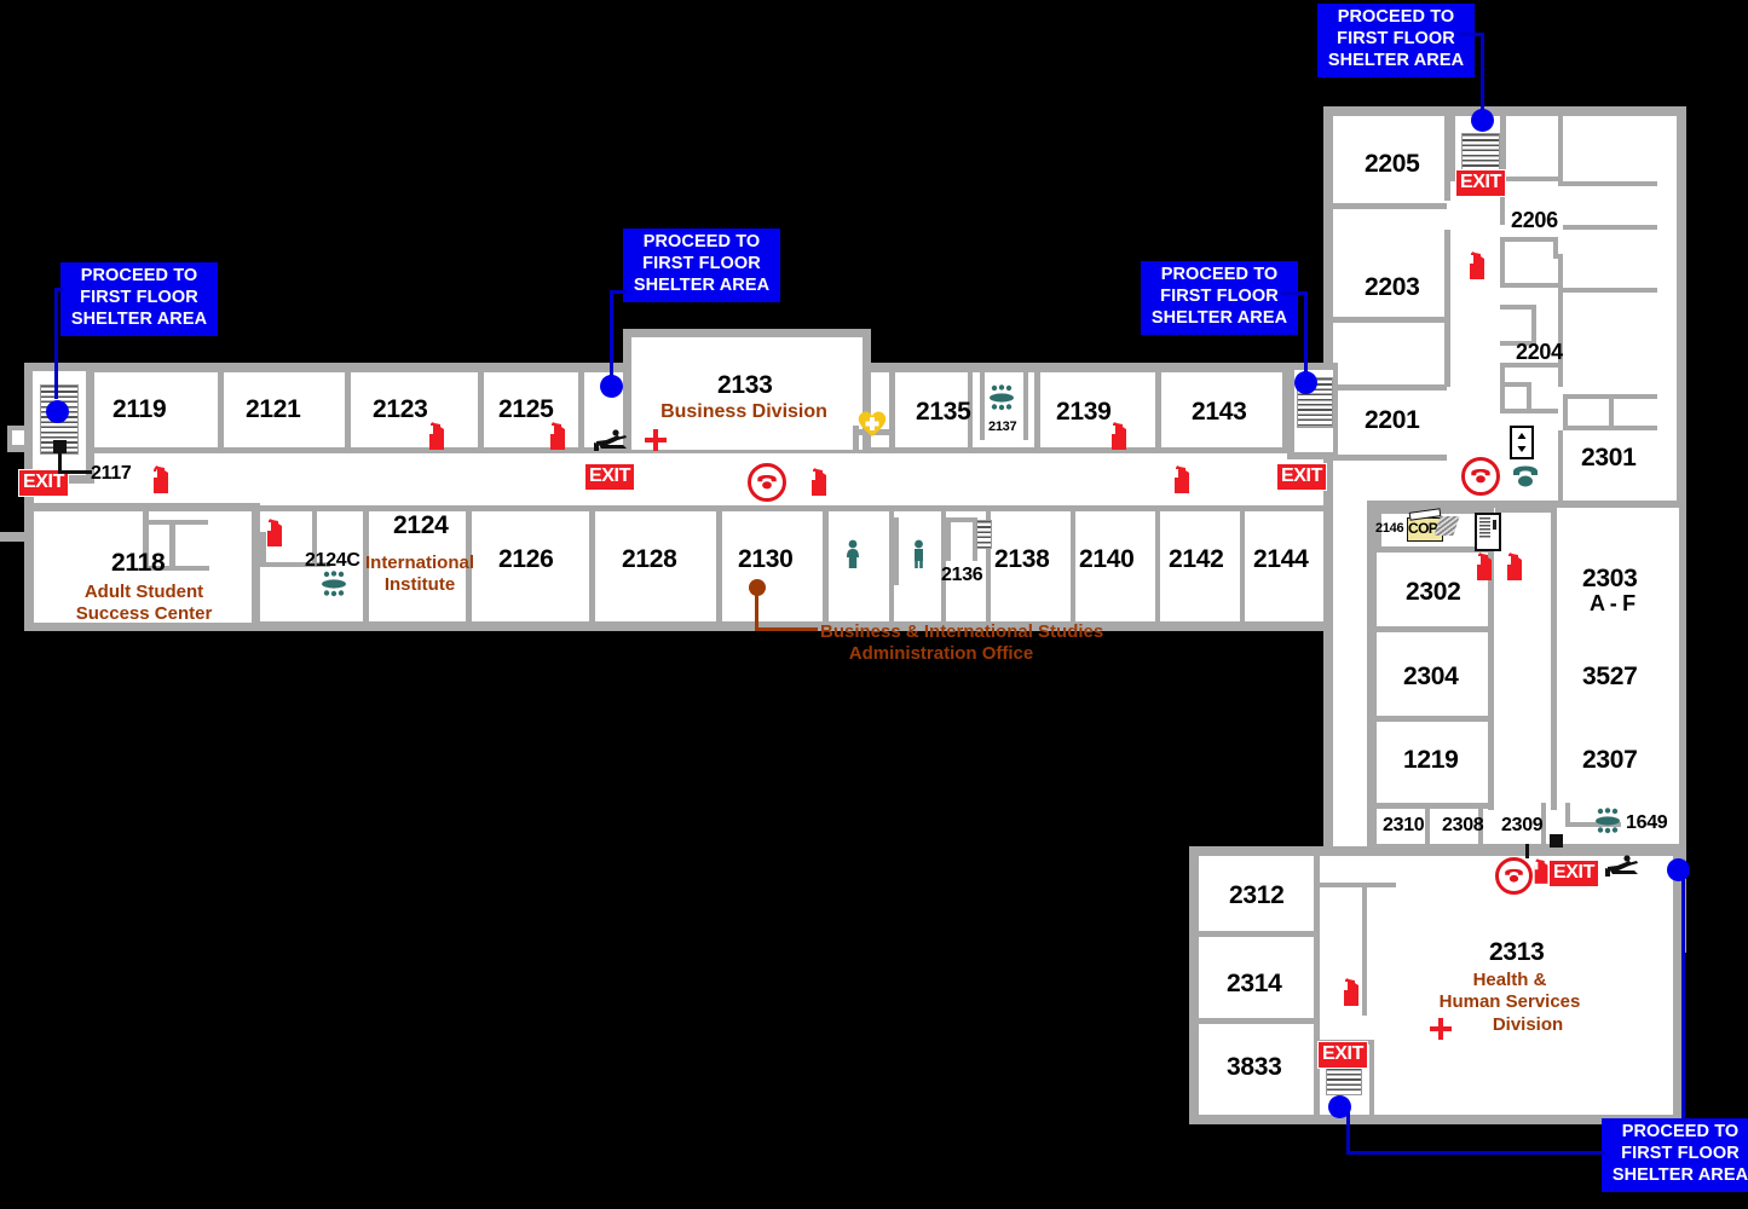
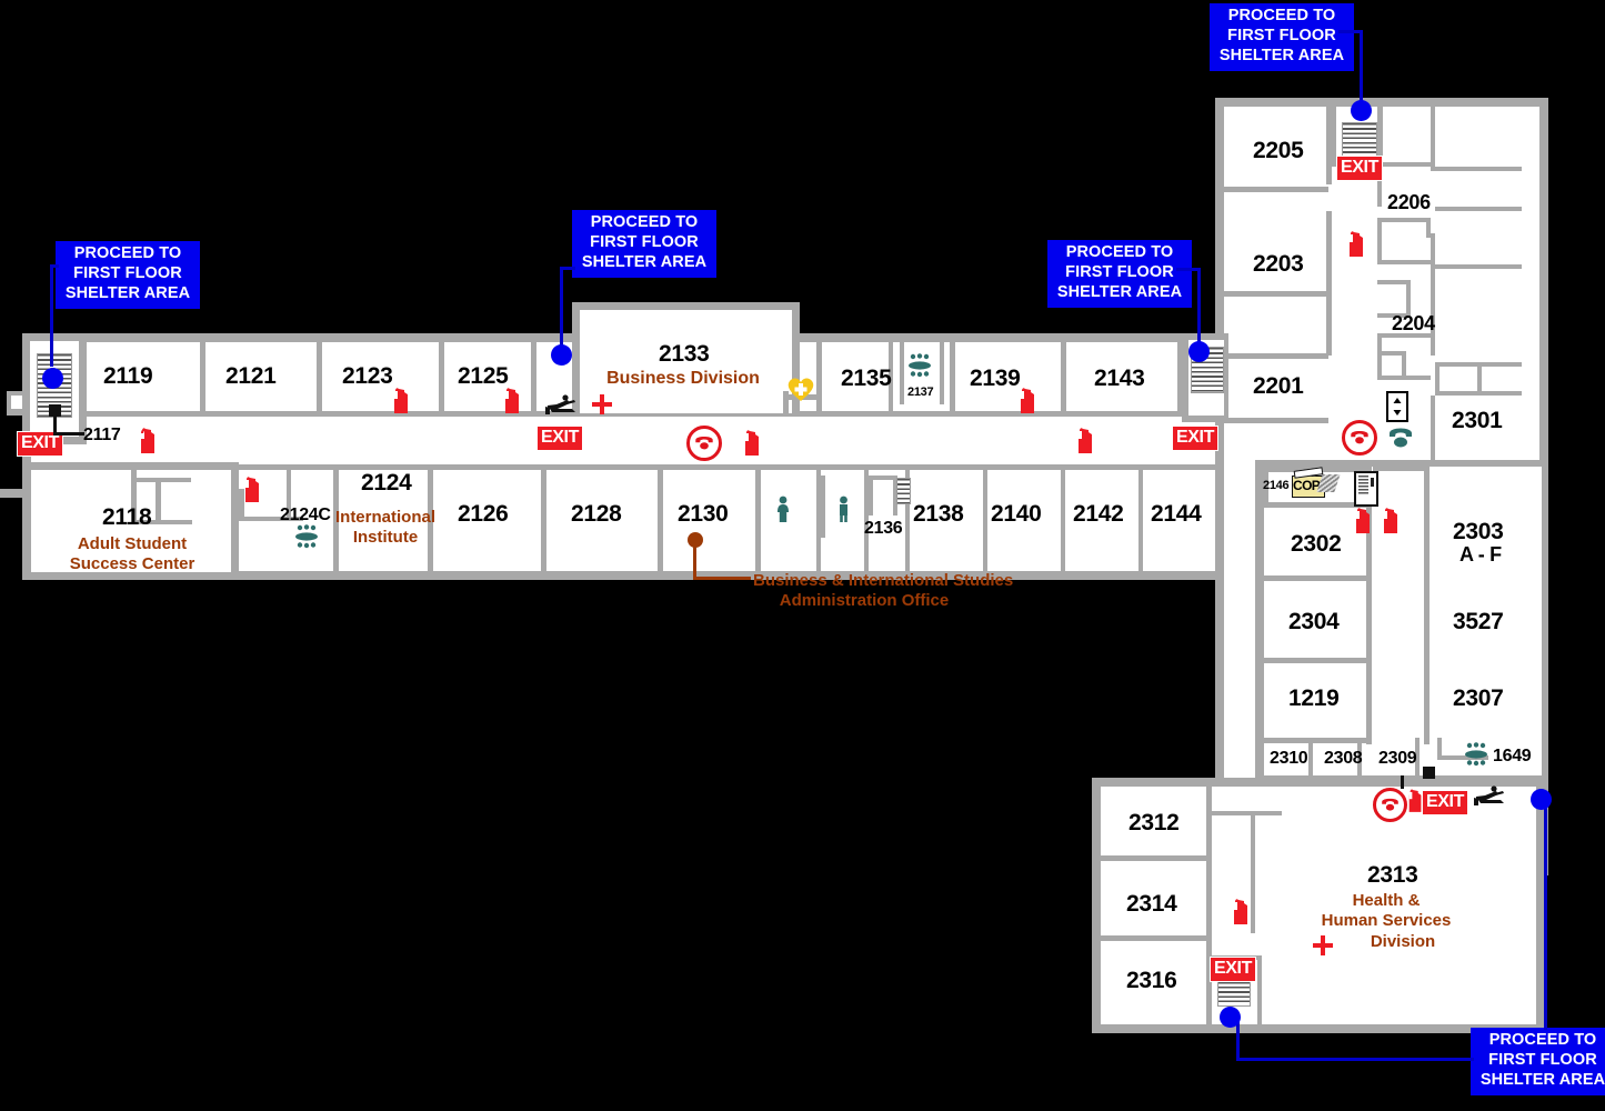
  2119
  2121
  2123
  2125
  2135
  2139
  2143
  2124
  2126
  2128
  2130
  2138
  2140
  2142
  2144
  2117
  2124C
  2136
  2137
  2146
  2205
  2203
  2201
  2206
  2204
  2301
  2302
  2303
  A - F
  2304
  3527
  1219
  2307
  2308
  2309
  2310
  1649
  2312
  2314
- 3833
+ 2316
  2118
  Adult Student
  Success Center
  International
  Institute
  2133
  Business Division
  2313
  Health &
  Human Services
  Division
  Business & International Studies
  Administration Office
  PROCEED TO
  FIRST FLOOR
  SHELTER AREA
  PROCEED TO
  FIRST FLOOR
  SHELTER AREA
  PROCEED TO
  FIRST FLOOR
  SHELTER AREA
  PROCEED TO
  FIRST FLOOR
  SHELTER AREA
  PROCEED TO
  FIRST FLOOR
  SHELTER AREA
  EXIT
  EXIT
  EXIT
  EXIT
  EXIT
  EXIT
  COP
